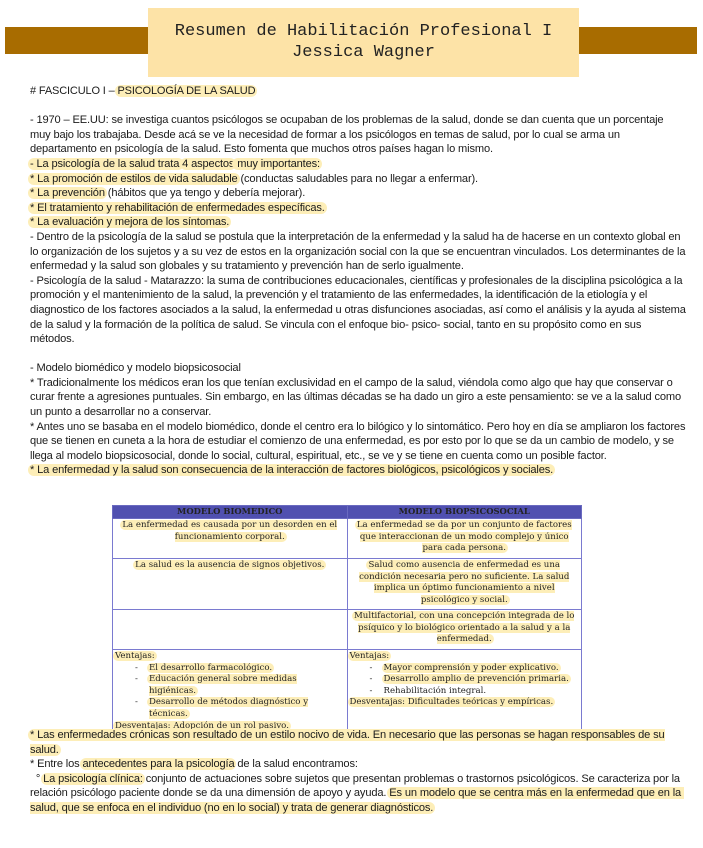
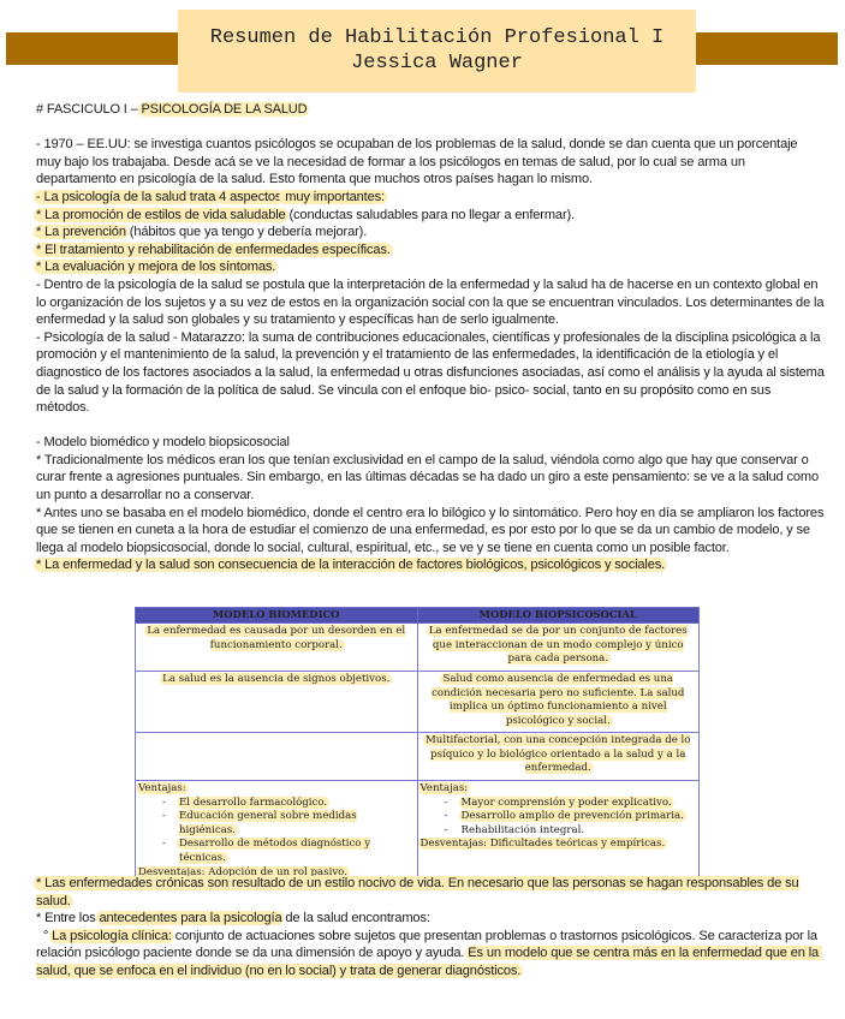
  Resumen de Habilitación Profesional I
  Jessica Wagner
  # FASCICULO I – PSICOLOGÍA DE LA SALUD
  - 1970 – EE.UU: se investiga cuantos psicólogos se ocupaban de los problemas de la salud, donde se dan cuenta que un porcentaje muy bajo los trabajaba. Desde acá se ve la necesidad de formar a los psicólogos en temas de salud, por lo cual se arma un departamento en psicología de la salud. Esto fomenta que muchos otros países hagan lo mismo.
  - La psicología de la salud trata 4 aspecto muy importantes:
  * La promoción de estilos de vida saludable (conductas saludables para no llegar a enfermar).
  * La prevención (hábitos que ya tengo y debería mejorar).
  * El tratamiento y rehabilitación de enfermedades específicas.
  * La evaluación y mejora de los síntomas.
- - Dentro de la psicología de la salud se postula que la interpretación de la enfermedad y la salud ha de hacerse en un contexto global en lo organización de los sujetos y a su vez de estos en la organización social con la que se encuentran vinculados. Los determinantes de la enfermedad y la salud son globales y su tratamiento y prevención han de serlo igualmente.
+ - Dentro de la psicología de la salud se postula que la interpretación de la enfermedad y la salud ha de hacerse en un contexto global en lo organización de los sujetos y a su vez de estos en la organización social con la que se encuentran vinculados. Los determinantes de la enfermedad y la salud son globales y su tratamiento y específicas han de serlo igualmente.
  - Psicología de la salud - Matarazzo: la suma de contribuciones educacionales, científicas y profesionales de la disciplina psicológica a la promoción y el mantenimiento de la salud, la prevención y el tratamiento de las enfermedades, la identificación de la etiología y el diagnostico de los factores asociados a la salud, la enfermedad u otras disfunciones asociadas, así como el análisis y la ayuda al sistema de la salud y la formación de la política de salud. Se vincula con el enfoque bio- psico- social, tanto en su propósito como en sus métodos.
  - Modelo biomédico y modelo biopsicosocial
  * Tradicionalmente los médicos eran los que tenían exclusividad en el campo de la salud, viéndola como algo que hay que conservar o curar frente a agresiones puntuales. Sin embargo, en las últimas décadas se ha dado un giro a este pensamiento: se ve a la salud como un punto a desarrollar no a conservar.
  * Antes uno se basaba en el modelo biomédico, donde el centro era lo bilógico y lo sintomático. Pero hoy en día se ampliaron los factores que se tienen en cuneta a la hora de estudiar el comienzo de una enfermedad, es por esto por lo que se da un cambio de modelo, y se llega al modelo biopsicosocial, donde lo social, cultural, espiritual, etc., se ve y se tiene en cuenta como un posible factor.
  * La enfermedad y la salud son consecuencia de la interacción de factores biológicos, psicológicos y sociales.
  MODELO BIOMEDICO	MODELO BIOPSICOSOCIAL
  La enfermedad es causada por un desorden en el funcionamiento corporal.	La enfermedad se da por un conjunto de factores que interaccionan de un modo complejo y único para cada persona.
  La salud es la ausencia de signos objetivos.	Salud como ausencia de enfermedad es una condición necesaria pero no suficiente. La salud implica un óptimo funcionamiento a nivel psicológico y social.
  	Multifactorial, con una concepción integrada de lo psíquico y lo biológico orientado a la salud y a la enfermedad.
  Ventajas: El desarrollo farmacológico. Educación general sobre medidas higiénicas. Desarrollo de métodos diagnóstico y técnicas. Desventajas: Adopción de un rol pasivo.	Ventajas: Mayor comprensión y poder explicativo. Desarrollo amplio de prevención primaria. Rehabilitación integral. Desventajas: Dificultades teóricas y empíricas.
  * Las enfermedades crónicas son resultado de un estilo nocivo de vida. En necesario que las personas se hagan responsables de su salud.
  * Entre los antecedentes para la psicología de la salud encontramos:
  ° La psicología clínica: conjunto de actuaciones sobre sujetos que presentan problemas o trastornos psicológicos. Se caracteriza por la relación psicólogo paciente donde se da una dimensión de apoyo y ayuda. Es un modelo que se centra más en la enfermedad que en la salud, que se enfoca en el individuo (no en lo social) y trata de generar diagnósticos.
